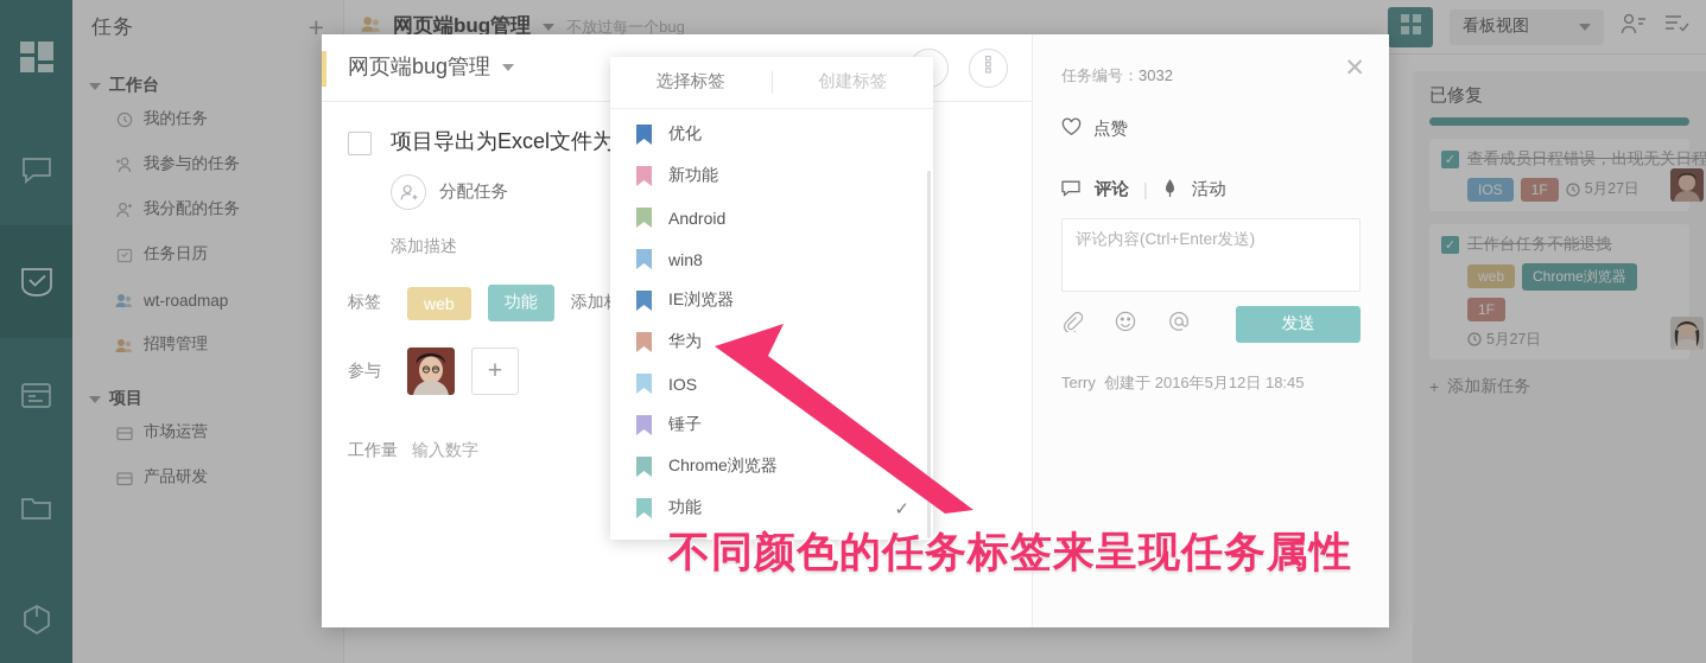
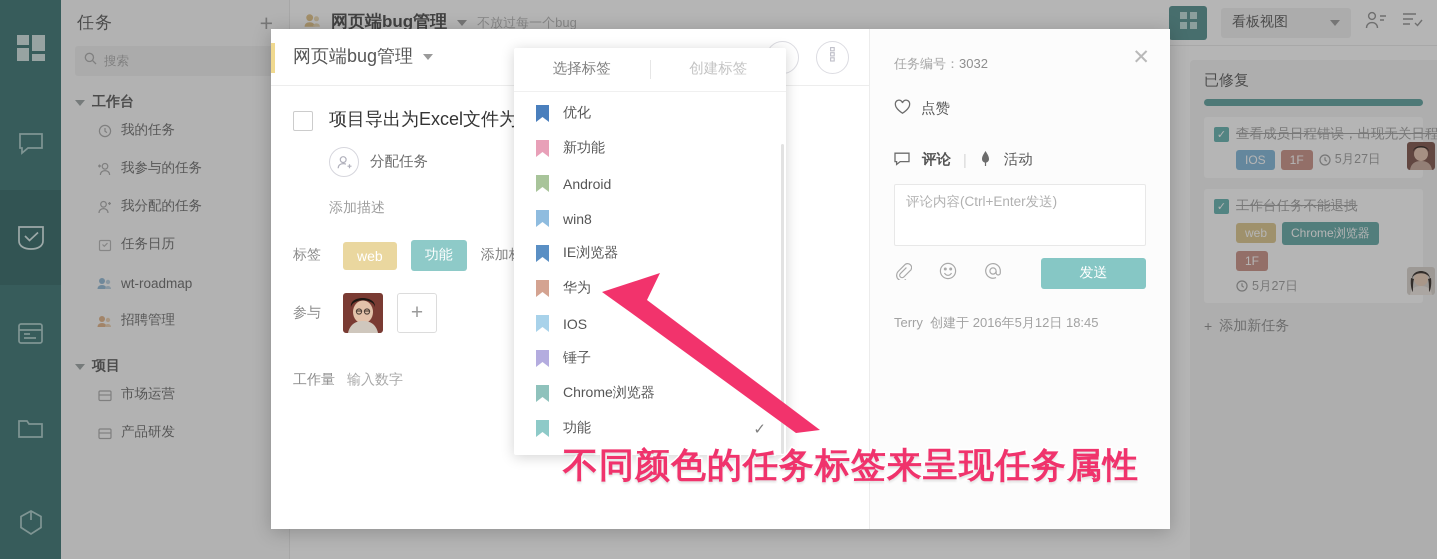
  任务
  +
+ 搜索
  工作台
  我的任务
  我参与的任务
  我分配的任务
  任务日历
  wt-roadmap
  招聘管理
  项目
  市场运营
  产品研发
  网页端bug管理
  不放过每一个bug
  看板视图
  已修复
  ✓
  查看成员日程错误，出现无关日程
  IOS
  1F
  5月27日
  ✓
  工作台任务不能退拽
  web
  Chrome浏览器
  1F
  5月27日
  +
  添加新任务
  网页端bug管理
  项目导出为Excel文件为
  分配任务
  添加描述
  标签
  web
  功能
  参与
  +
  工作量
  输入数字
  ✕
  任务编号：3032
  点赞
  评论
  |
  活动
  评论内容(Ctrl+Enter发送)
  发送
  Terry 创建于 2016年5月12日 18:45
  选择标签
  创建标签
  优化
  新功能
  Android
  win8
  IE浏览器
  华为
  IOS
  锤子
  Chrome浏览器
  功能
  ✓
  不同颜色的任务标签来呈现任务属性
